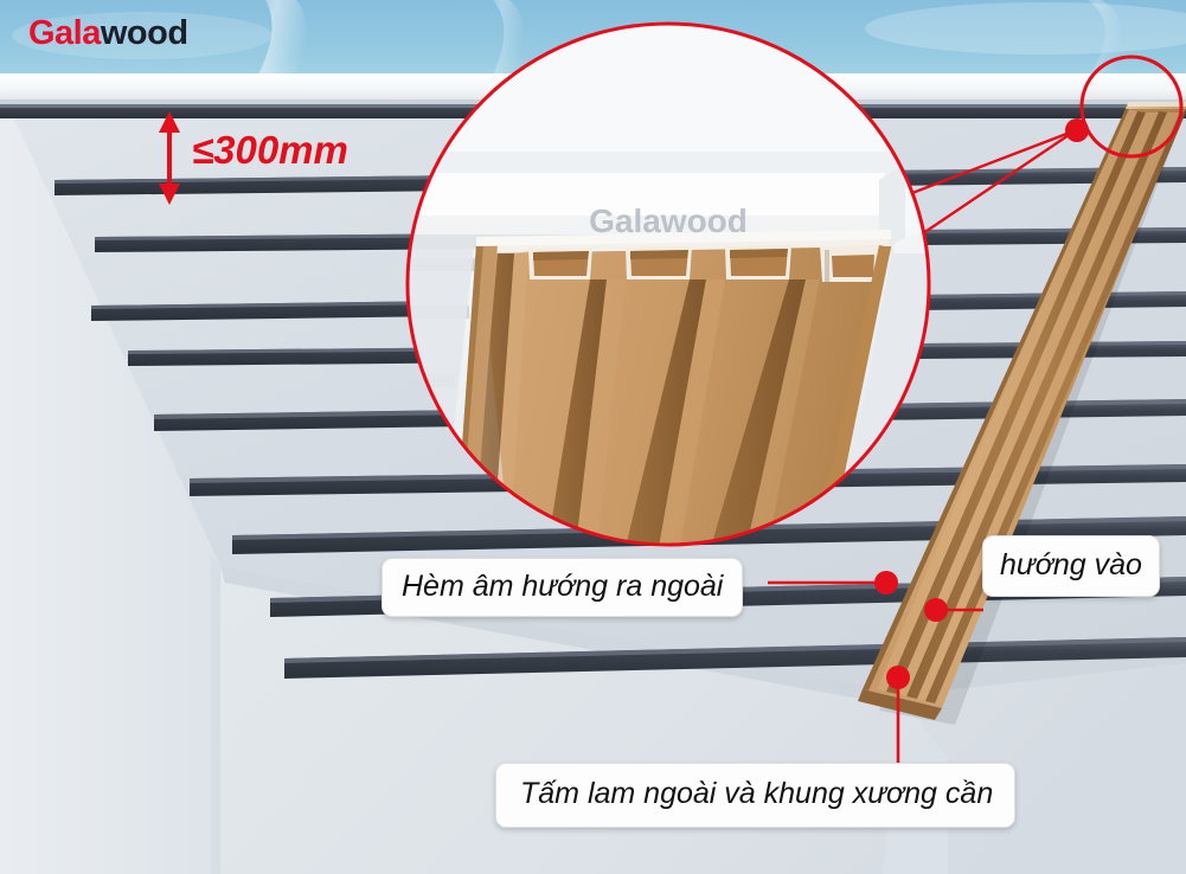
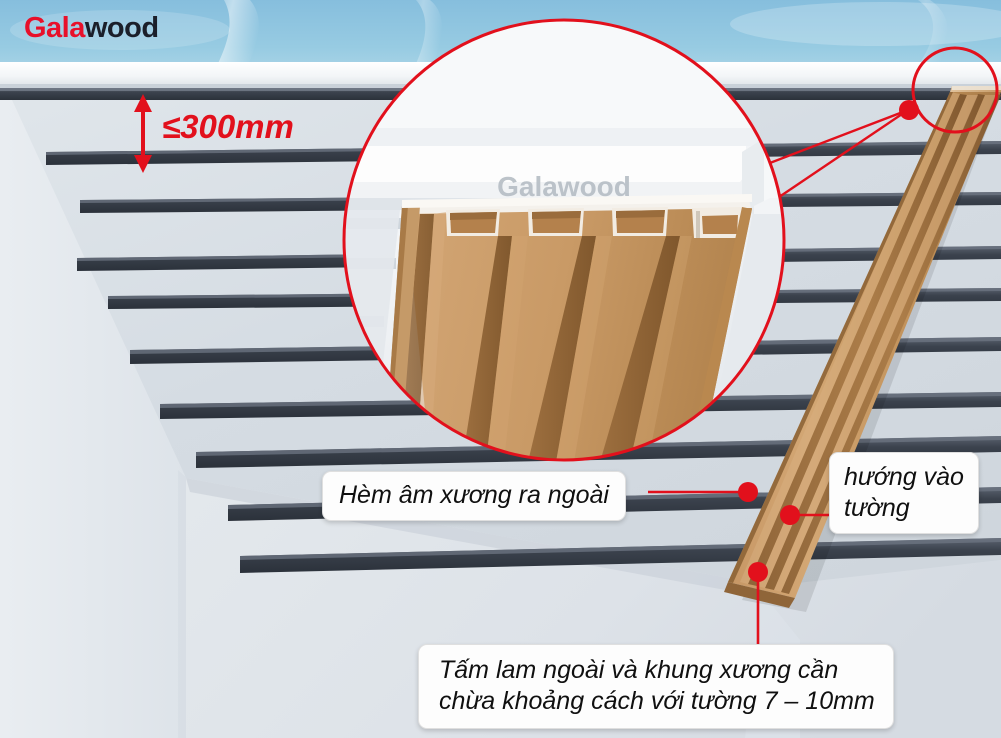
  Galawood
  Galawood
  ≤300mm
- Hèm âm hướng ra ngoài
+ Hèm âm xương ra ngoài
  hướng vào
+ tường
  Tấm lam ngoài và khung xương cần
+ chừa khoảng cách với tường 7 – 10mm
